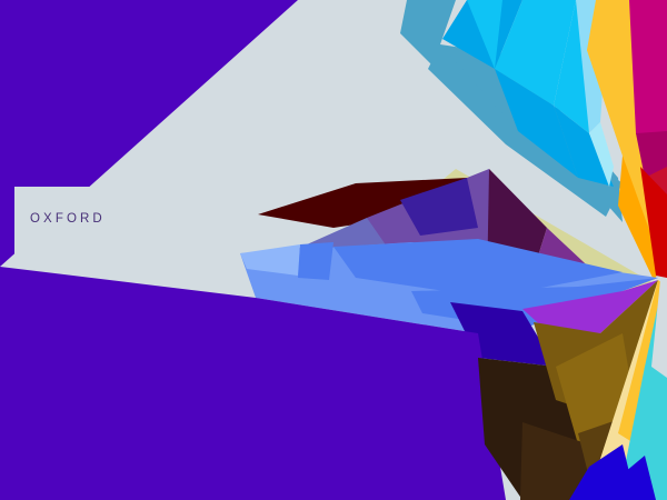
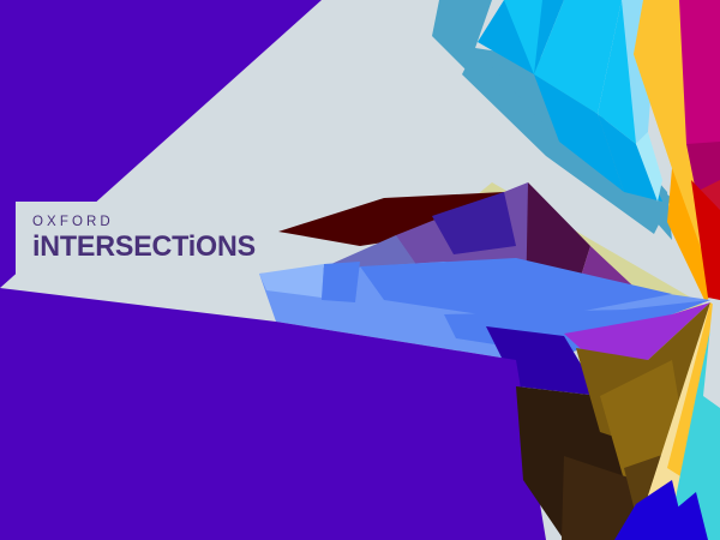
  OXFORD
+ iNTERSECTiONS
